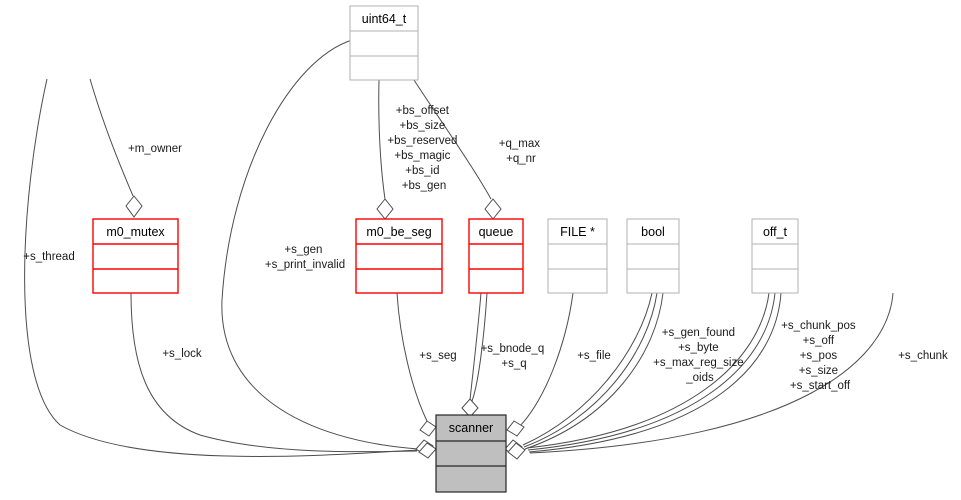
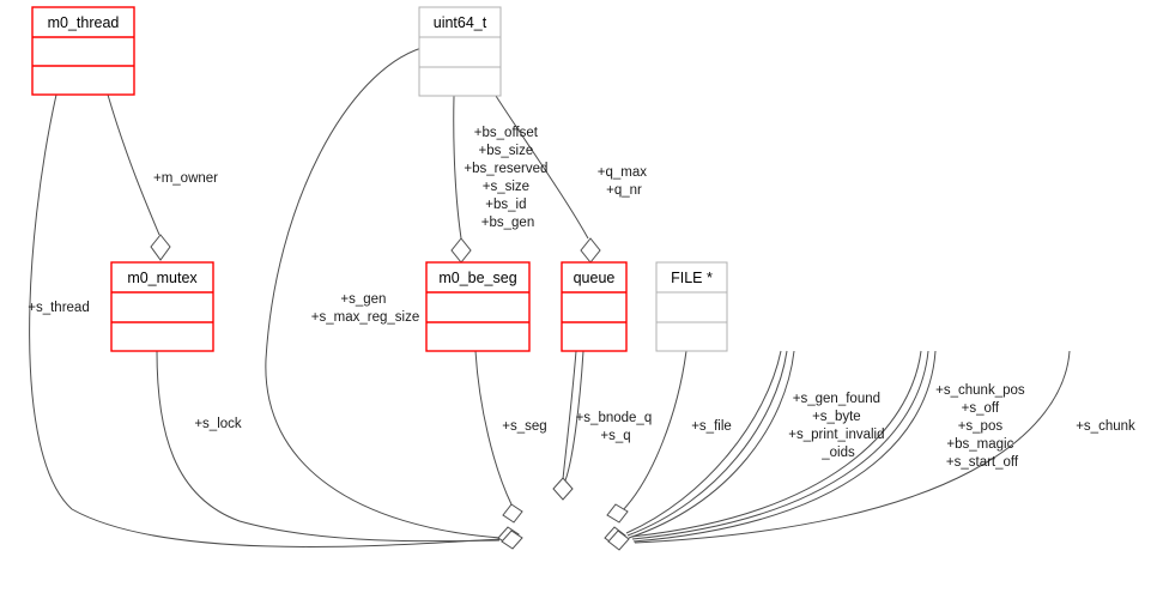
+ m0_thread
  uint64_t
  m0_mutex
  m0_be_seg
  queue
  FILE *
- bool
- off_t
- scanner
  +m_owner
  +s_thread
  +s_lock
- +bs_offset +bs_size +bs_reserved +bs_magic +bs_id +bs_gen
+ +bs_offset +bs_size +bs_reserved +s_size +bs_id +bs_gen
  +q_max +q_nr
- +s_gen +s_print_invalid
+ +s_gen +s_max_reg_size
  +s_seg
  +s_bnode_q +s_q
  +s_file
- +s_gen_found +s_byte +s_max_reg_size _oids
+ +s_gen_found +s_byte +s_print_invalid _oids
- +s_chunk_pos +s_off +s_pos +s_size +s_start_off
+ +s_chunk_pos +s_off +s_pos +bs_magic +s_start_off
  +s_chunk
